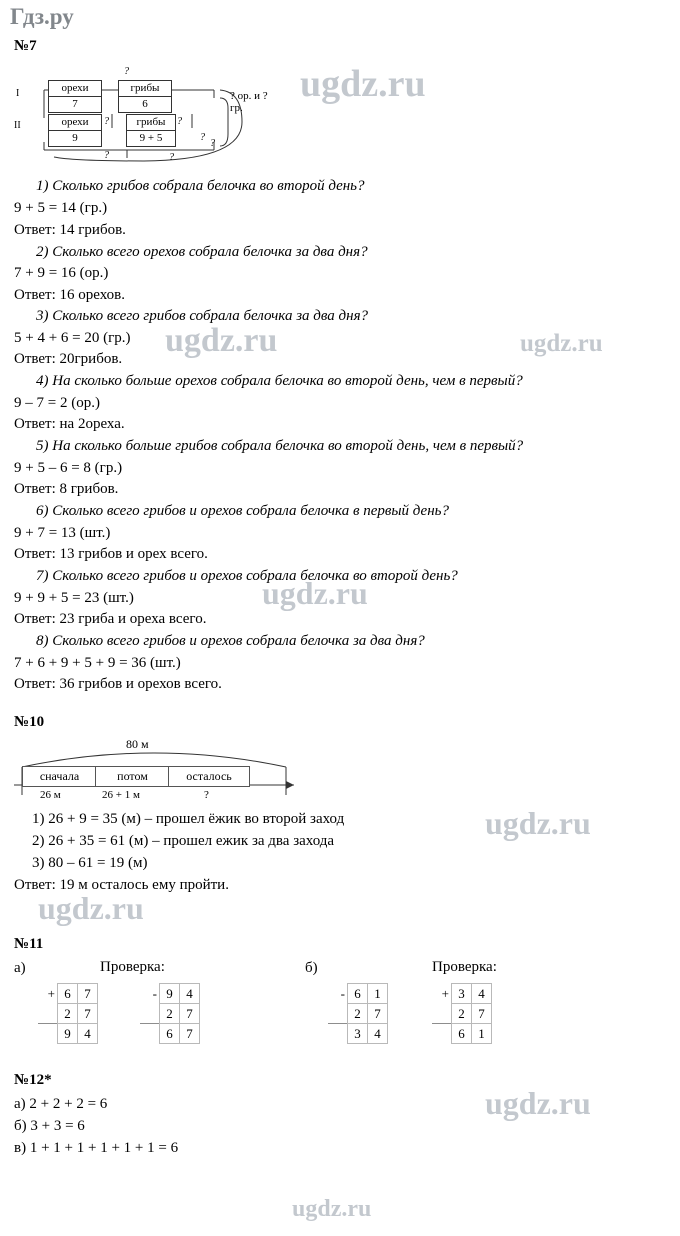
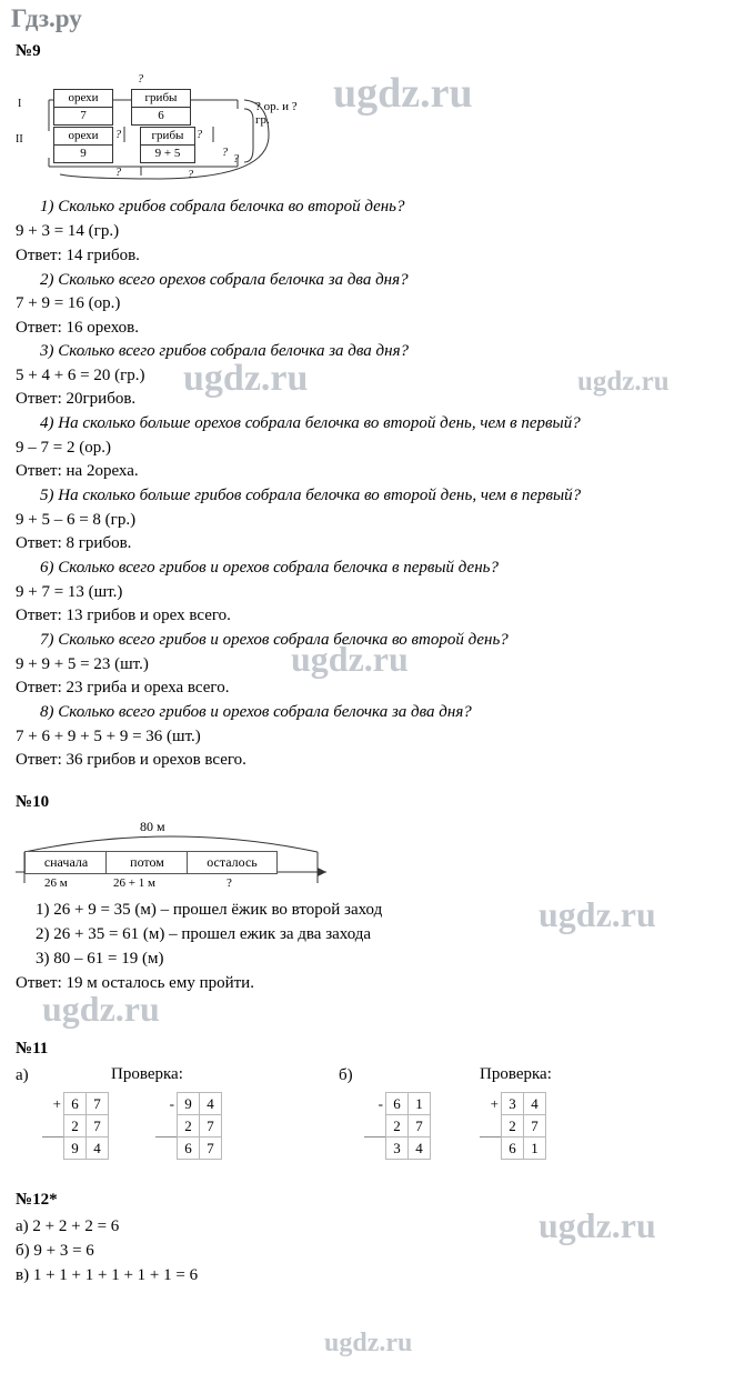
  Гдз.ру
  ugdz.ru
  ugdz.ru
  ugdz.ru
  ugdz.ru
  ugdz.ru
  ugdz.ru
  ugdz.ru
  ugdz.ru
- №7
+ №9
  I
  II
  орехи
  грибы
  7
  6
  орехи
  грибы
  9
  9 + 5
  ?
  ?
  ?
  ?
  ?
  ?
  ?
  ? ор. и ? гр.
  1) Сколько грибов собрала белочка во второй день?
- 9 + 5 = 14 (гр.)
+ 9 + 3 = 14 (гр.)
  Ответ: 14 грибов.
  2) Сколько всего орехов собрала белочка за два дня?
  7 + 9 = 16 (ор.)
  Ответ: 16 орехов.
  3) Сколько всего грибов собрала белочка за два дня?
  5 + 4 + 6 = 20 (гр.)
  Ответ: 20грибов.
  4) На сколько больше орехов собрала белочка во второй день, чем в первый?
  9 – 7 = 2 (ор.)
  Ответ: на 2ореха.
  5) На сколько больше грибов собрала белочка во второй день, чем в первый?
  9 + 5 – 6 = 8 (гр.)
  Ответ: 8 грибов.
  6) Сколько всего грибов и орехов собрала белочка в первый день?
  9 + 7 = 13 (шт.)
  Ответ: 13 грибов и орех всего.
  7) Сколько всего грибов и орехов собрала белочка во второй день?
  9 + 9 + 5 = 23 (шт.)
  Ответ: 23 гриба и ореха всего.
  8) Сколько всего грибов и орехов собрала белочка за два дня?
  7 + 6 + 9 + 5 + 9 = 36 (шт.)
  Ответ: 36 грибов и орехов всего.
  №10
  80 м
  сначала
  потом
  осталось
  26 м
  26 + 1 м
  ?
  1) 26 + 9 = 35 (м) – прошел ёжик во второй заход
  2) 26 + 35 = 61 (м) – прошел ежик за два захода
  3) 80 – 61 = 19 (м)
  Ответ: 19 м осталось ему пройти.
  №11
  а)
  Проверка:
  б)
  Проверка:
  +	6	7
  	2	7
  	9	4
  -	9	4
  	2	7
  	6	7
  -	6	1
  	2	7
  	3	4
  +	3	4
  	2	7
  	6	1
  №12*
  а) 2 + 2 + 2 = 6
- б) 3 + 3 = 6
+ б) 9 + 3 = 6
  в) 1 + 1 + 1 + 1 + 1 + 1 = 6
